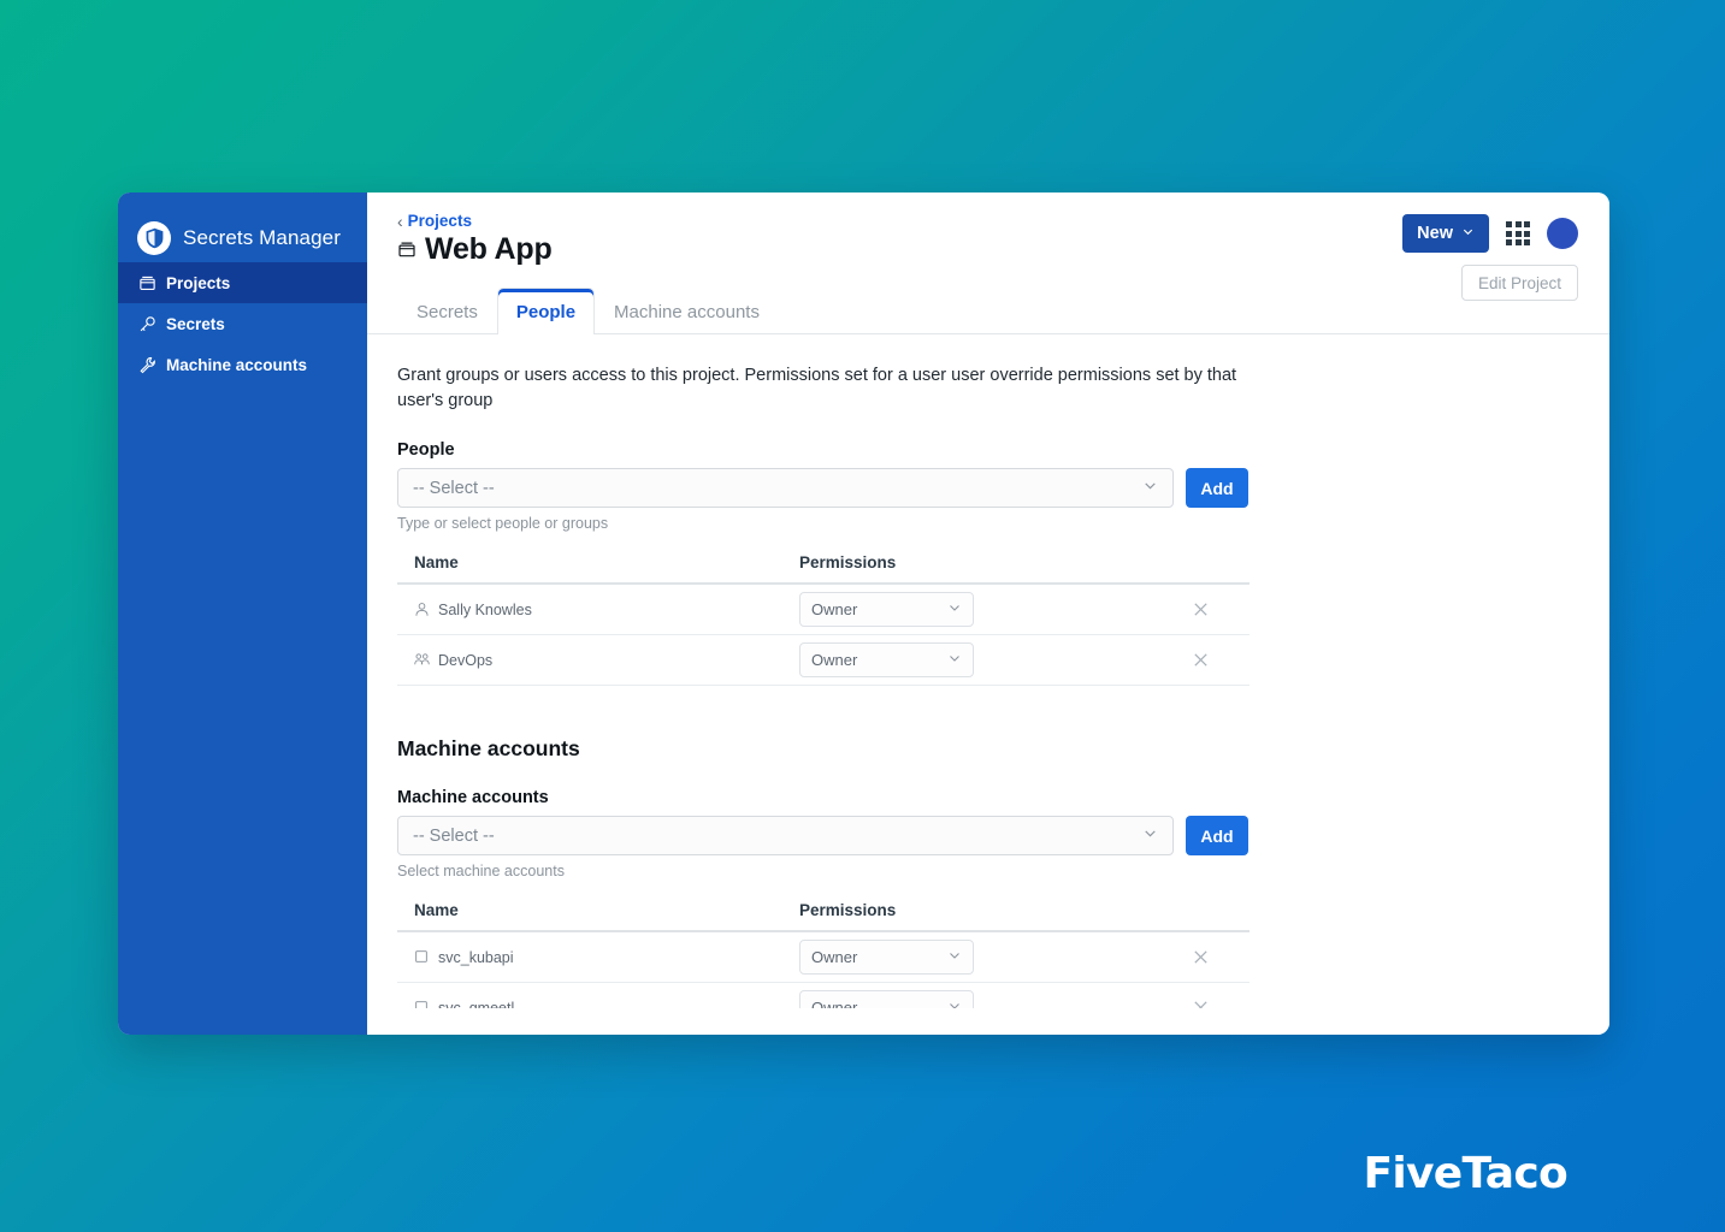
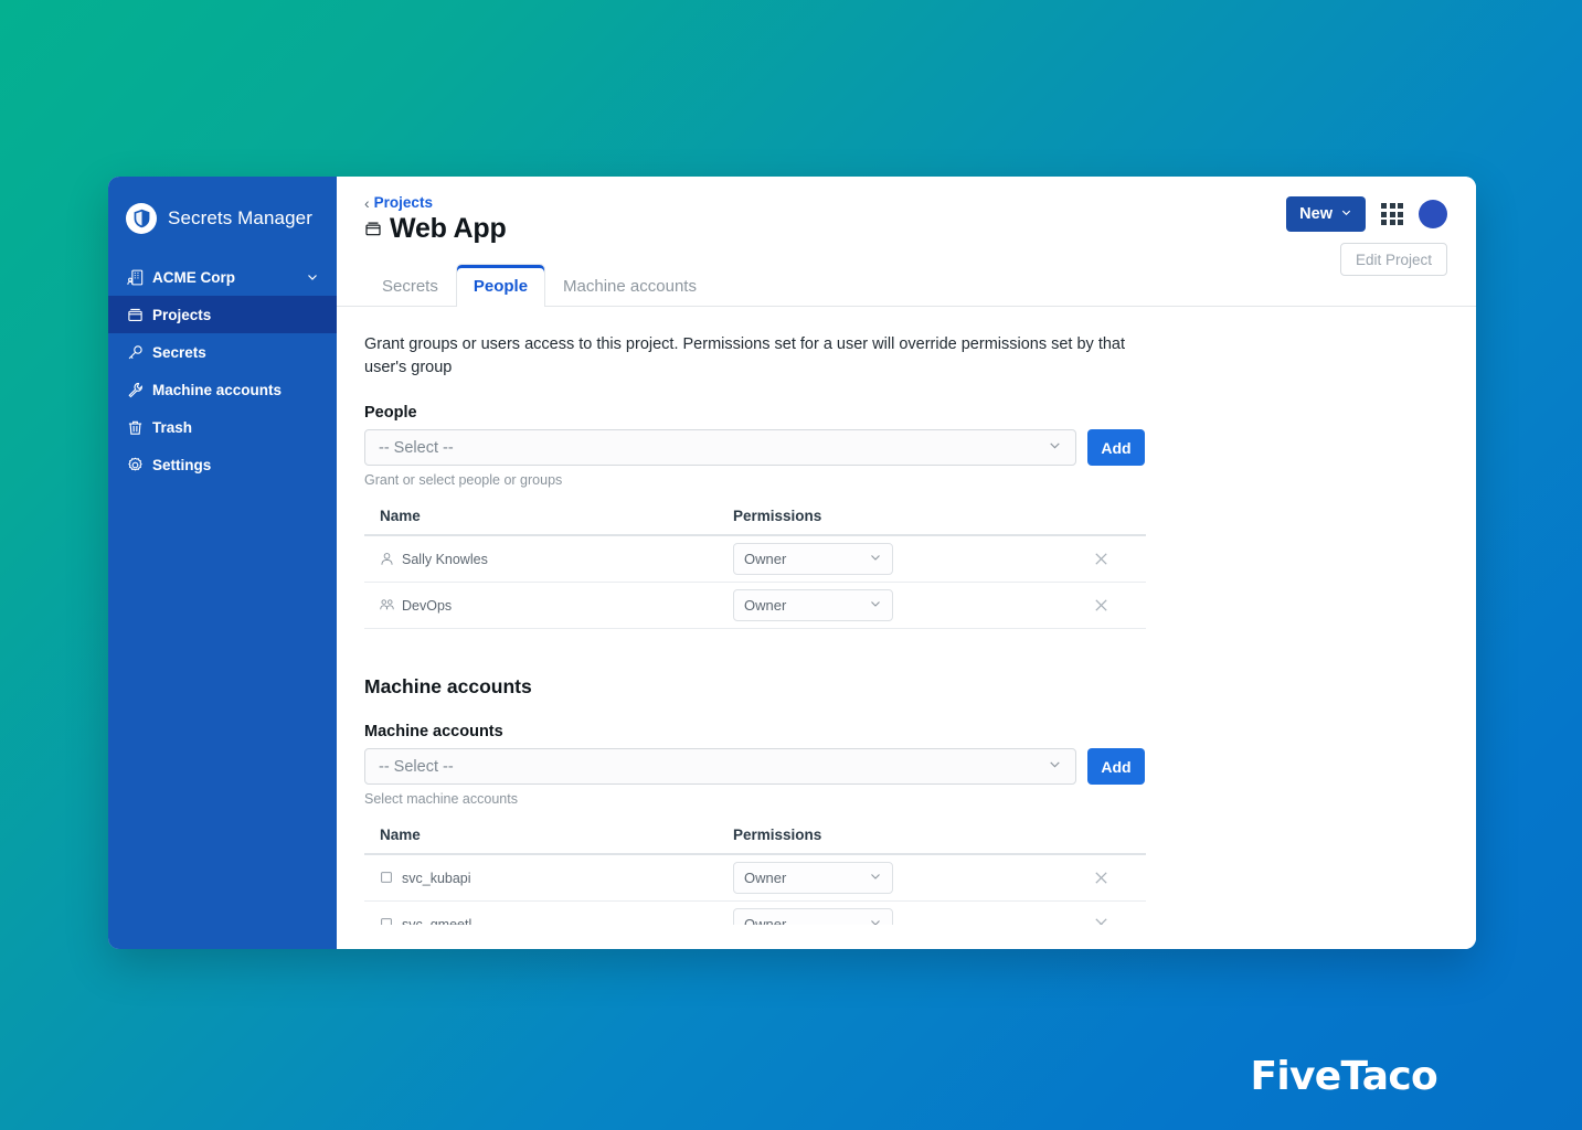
  Secrets Manager
+ ACME Corp
  Projects
  Secrets
  Machine accounts
+ Trash
+ Settings
  ‹
  Projects
  Web App
  New
  Edit Project
  Secrets
  People
  Machine accounts
- Grant groups or users access to this project. Permissions set for a user user override permissions set by that user's group
+ Grant groups or users access to this project. Permissions set for a user will override permissions set by that user's group
  People
  -- Select --
  Add
- Type or select people or groups
+ Grant or select people or groups
  Name	Permissions
  Sally Knowles	Owner
  DevOps	Owner
  Machine accounts
  Machine accounts
  -- Select --
  Add
  Select machine accounts
  Name	Permissions
  svc_kubapi	Owner
  svc_gmeetl	Owner
  FiveTaco
